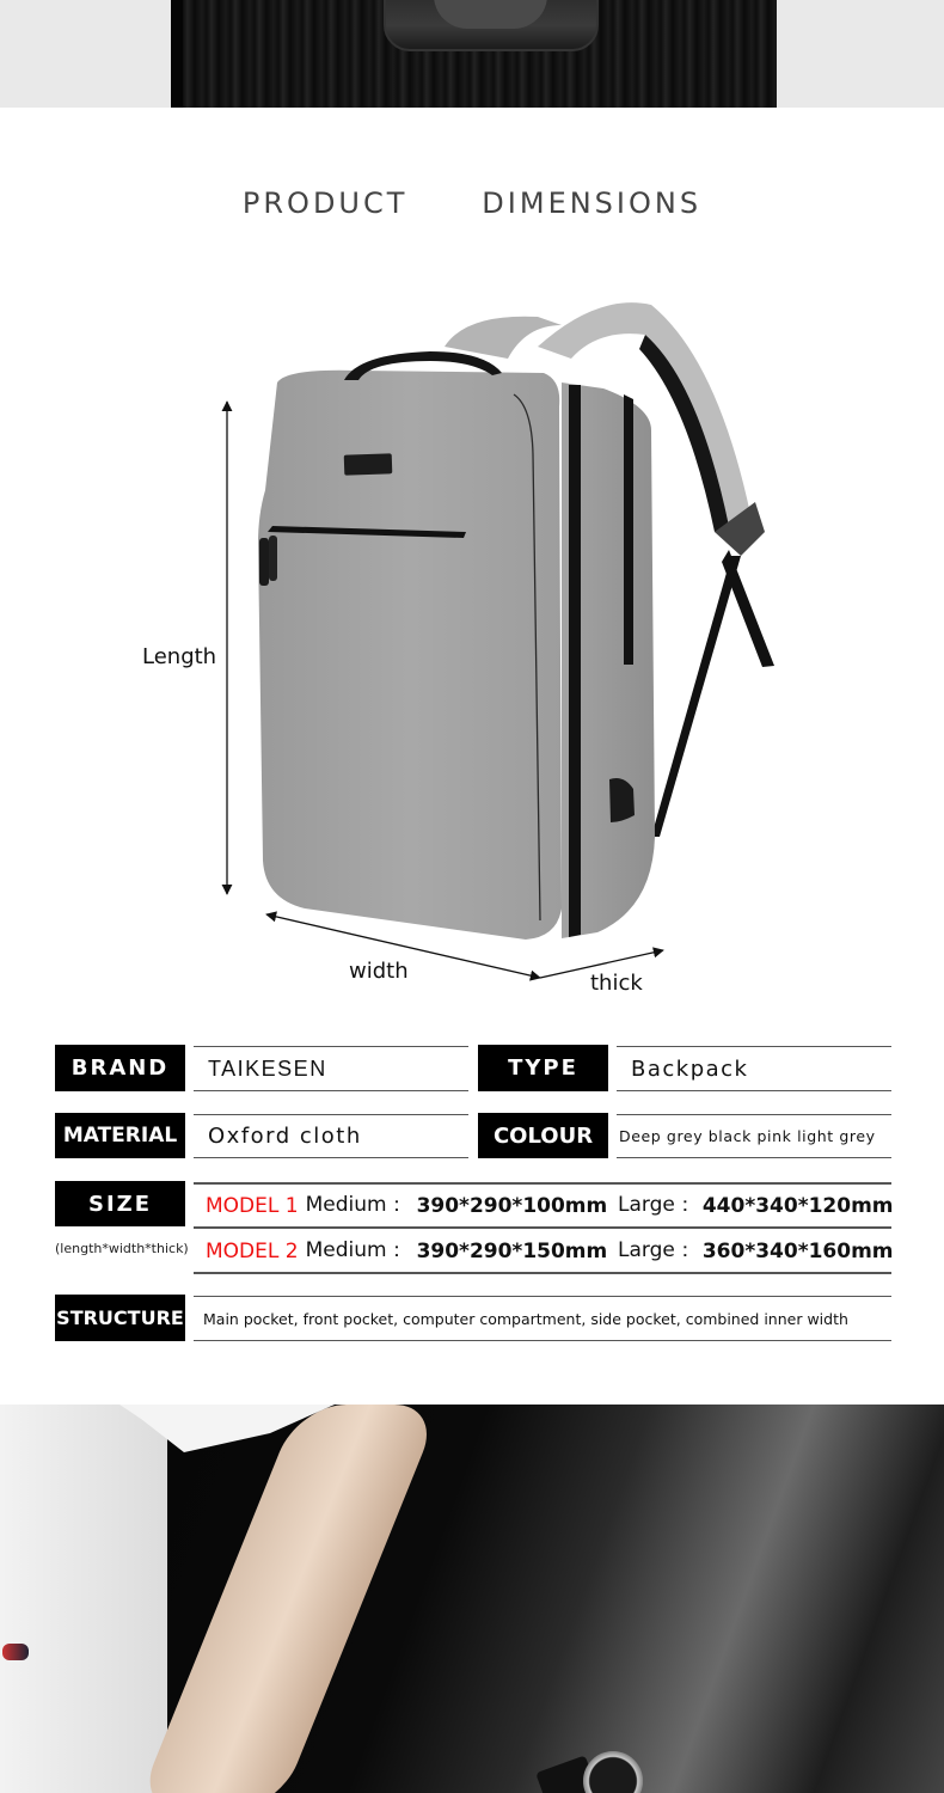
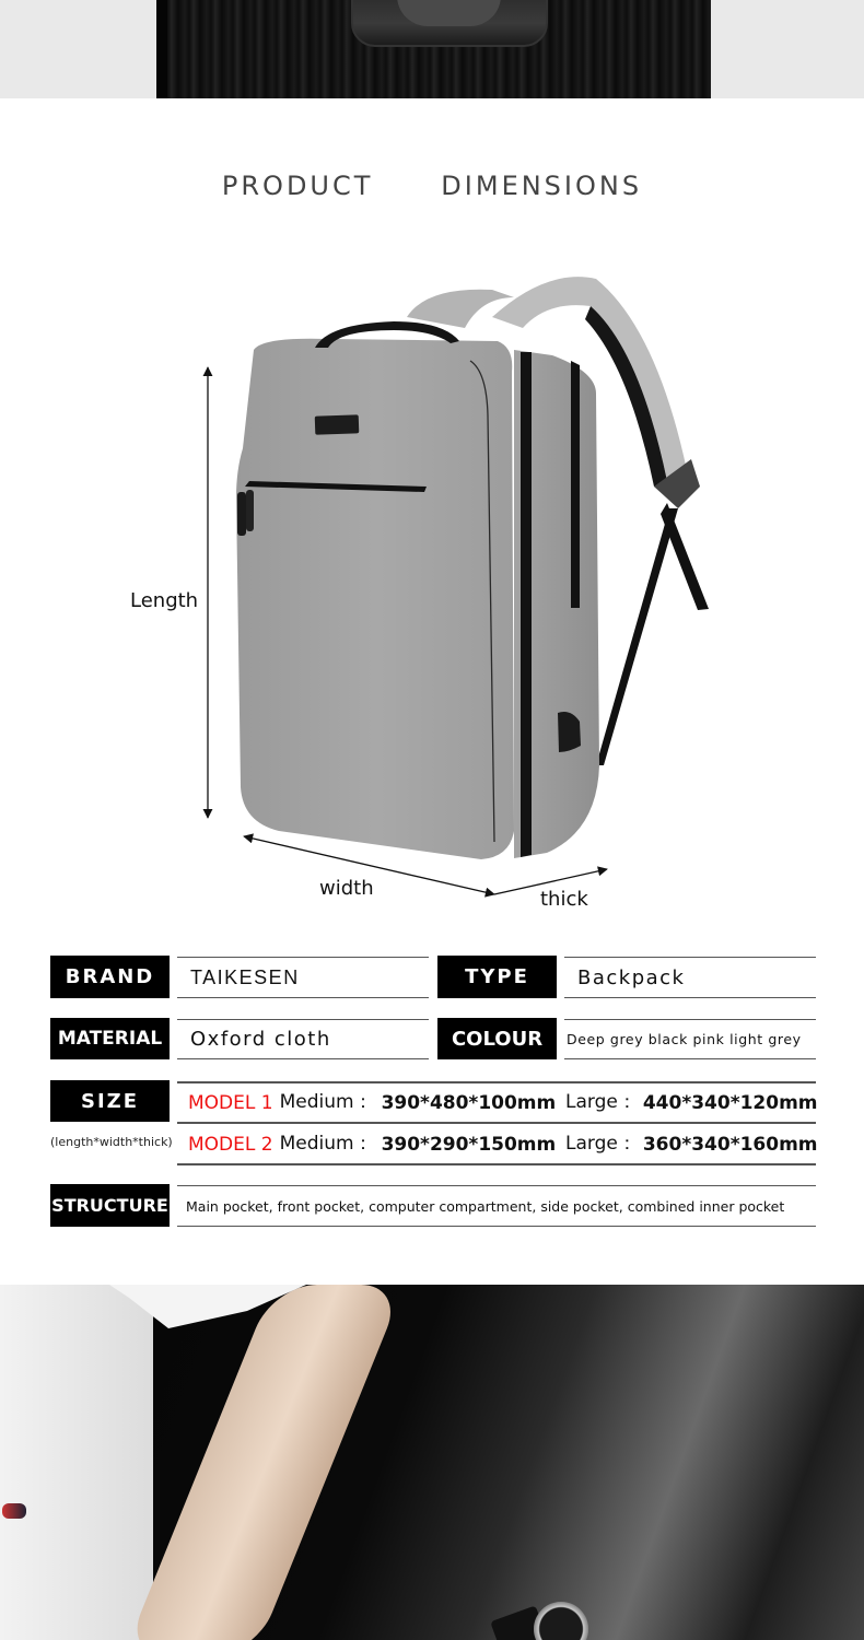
  PRODUCT DIMENSIONS
  Length
  width
  thick
  BRAND
  TAIKESEN
  TYPE
  Backpack
  MATERIAL
  Oxford cloth
  COLOUR
  Deep grey black pink light grey
  SIZE
  (length*width*thick)
  MODEL 1
  Medium：
- 390*290*100mm
+ 390*480*100mm
  Large：
  440*340*120mm
  MODEL 2
  Medium：
  390*290*150mm
  Large：
  360*340*160mm
  STRUCTURE
- Main pocket, front pocket, computer compartment, side pocket, combined inner width
+ Main pocket, front pocket, computer compartment, side pocket, combined inner pocket
